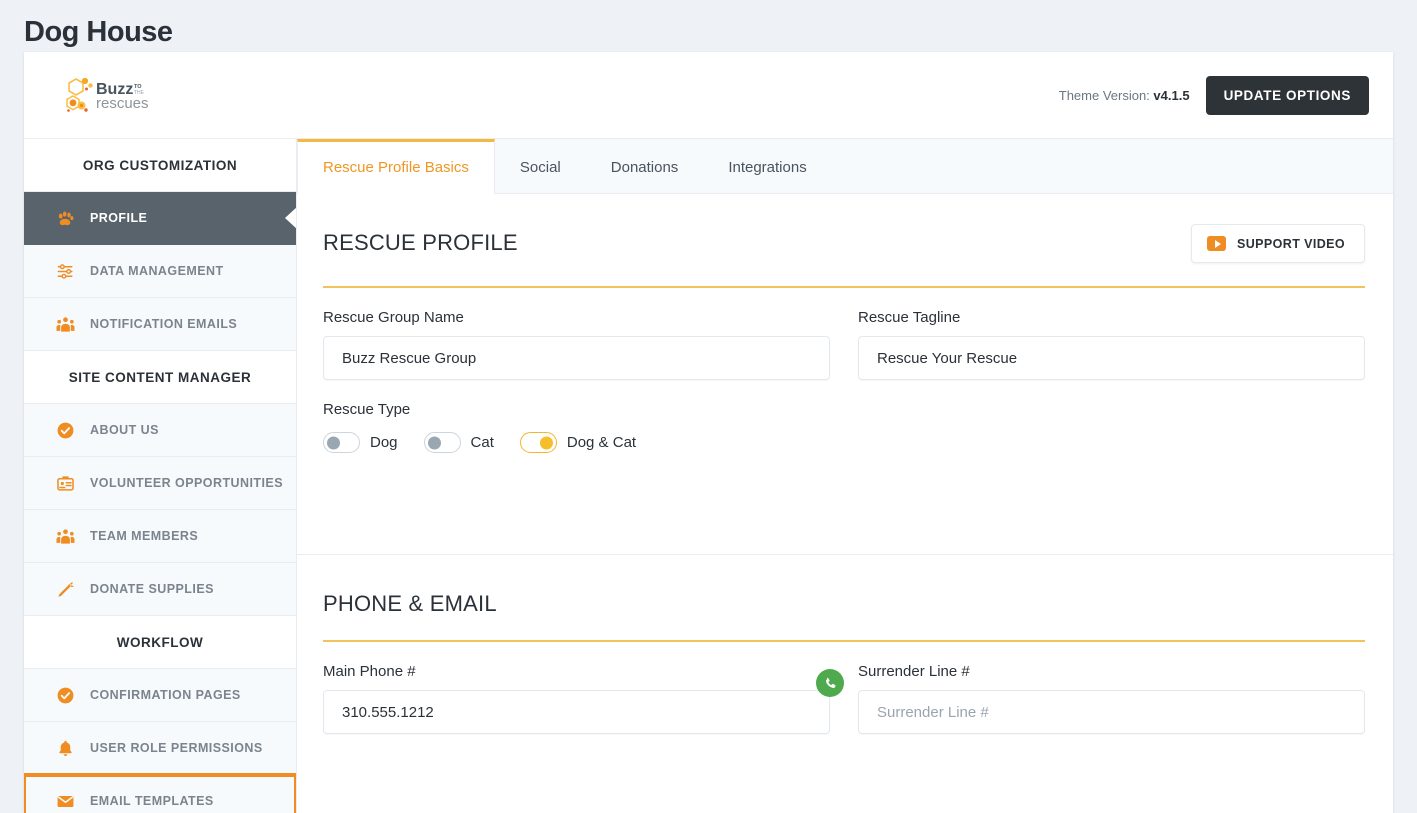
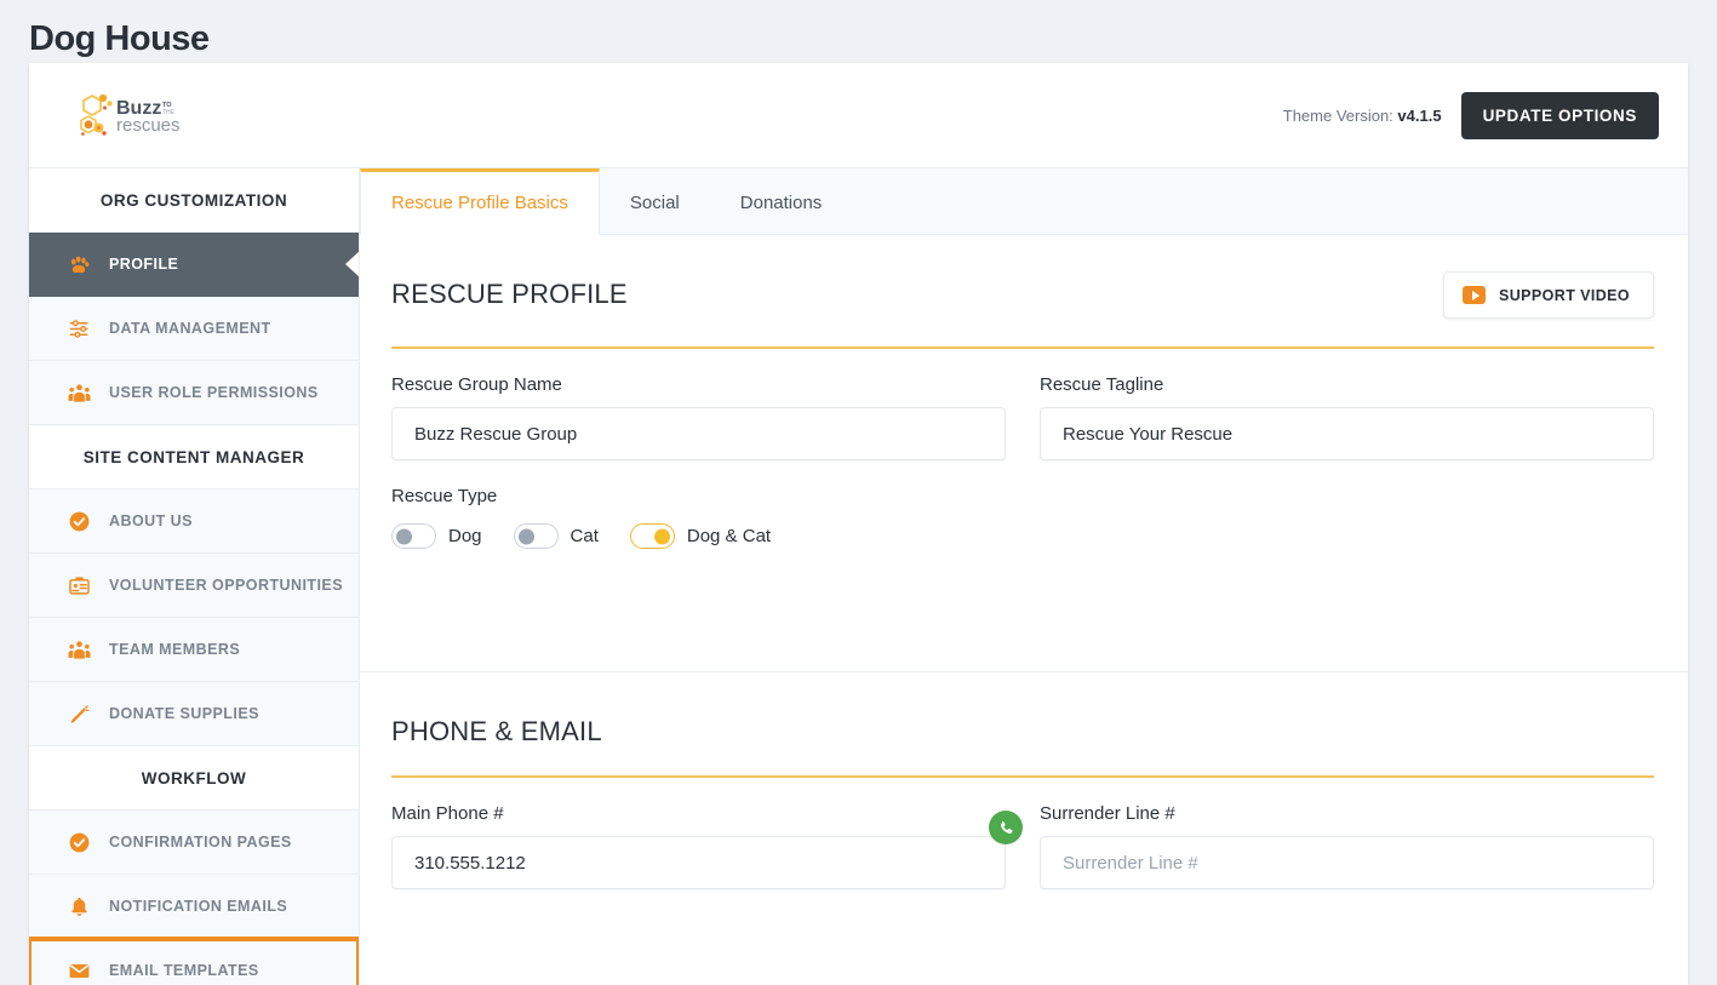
  Dog House
  Buzz
  rescues
  Theme Version: v4.1.5
  UPDATE OPTIONS
  ORG CUSTOMIZATION
  PROFILE
  DATA MANAGEMENT
- NOTIFICATION EMAILS
+ USER ROLE PERMISSIONS
  SITE CONTENT MANAGER
  ABOUT US
  VOLUNTEER OPPORTUNITIES
  TEAM MEMBERS
  DONATE SUPPLIES
  WORKFLOW
  CONFIRMATION PAGES
- USER ROLE PERMISSIONS
+ NOTIFICATION EMAILS
  EMAIL TEMPLATES
  Rescue Profile Basics
  Social
  Donations
- Integrations
  RESCUE PROFILE
  SUPPORT VIDEO
  Rescue Group Name
  Buzz Rescue Group
  Rescue Tagline
  Rescue Your Rescue
  Rescue Type
  Dog
  Cat
  Dog & Cat
  PHONE & EMAIL
  Main Phone #
  310.555.1212
  Surrender Line #
  Surrender Line #
